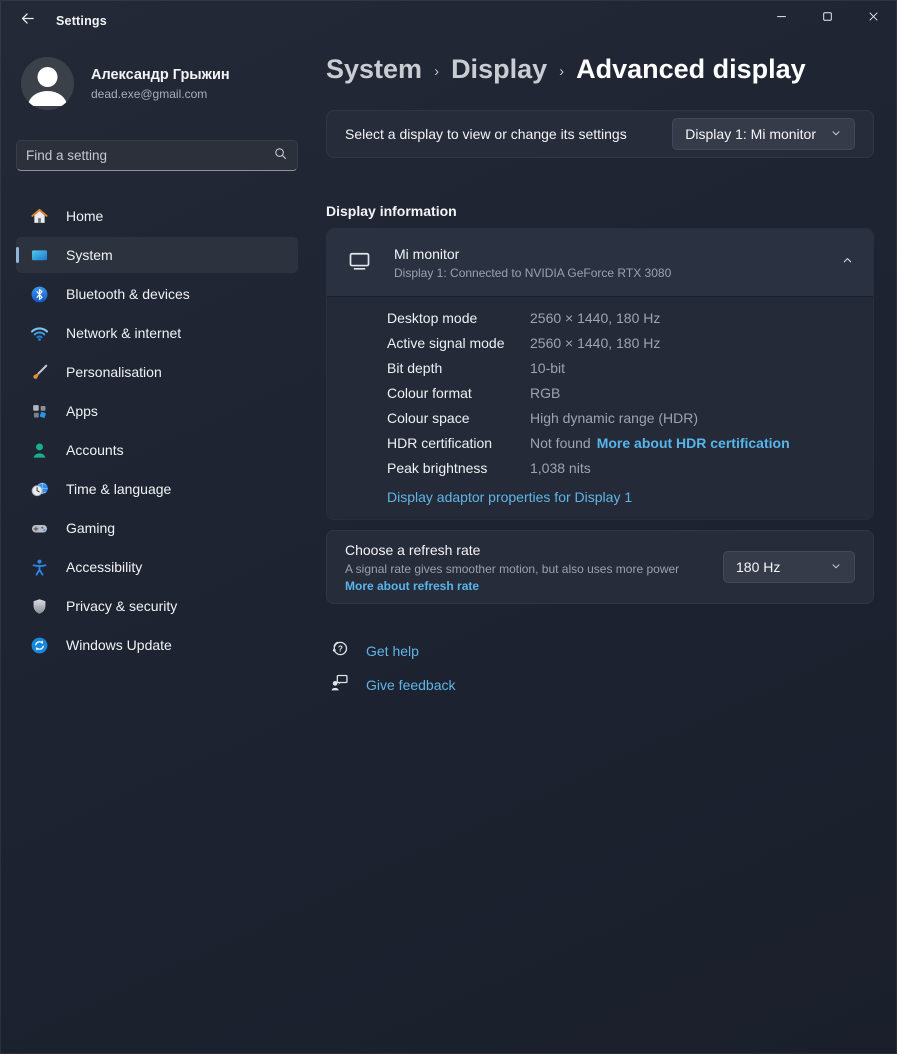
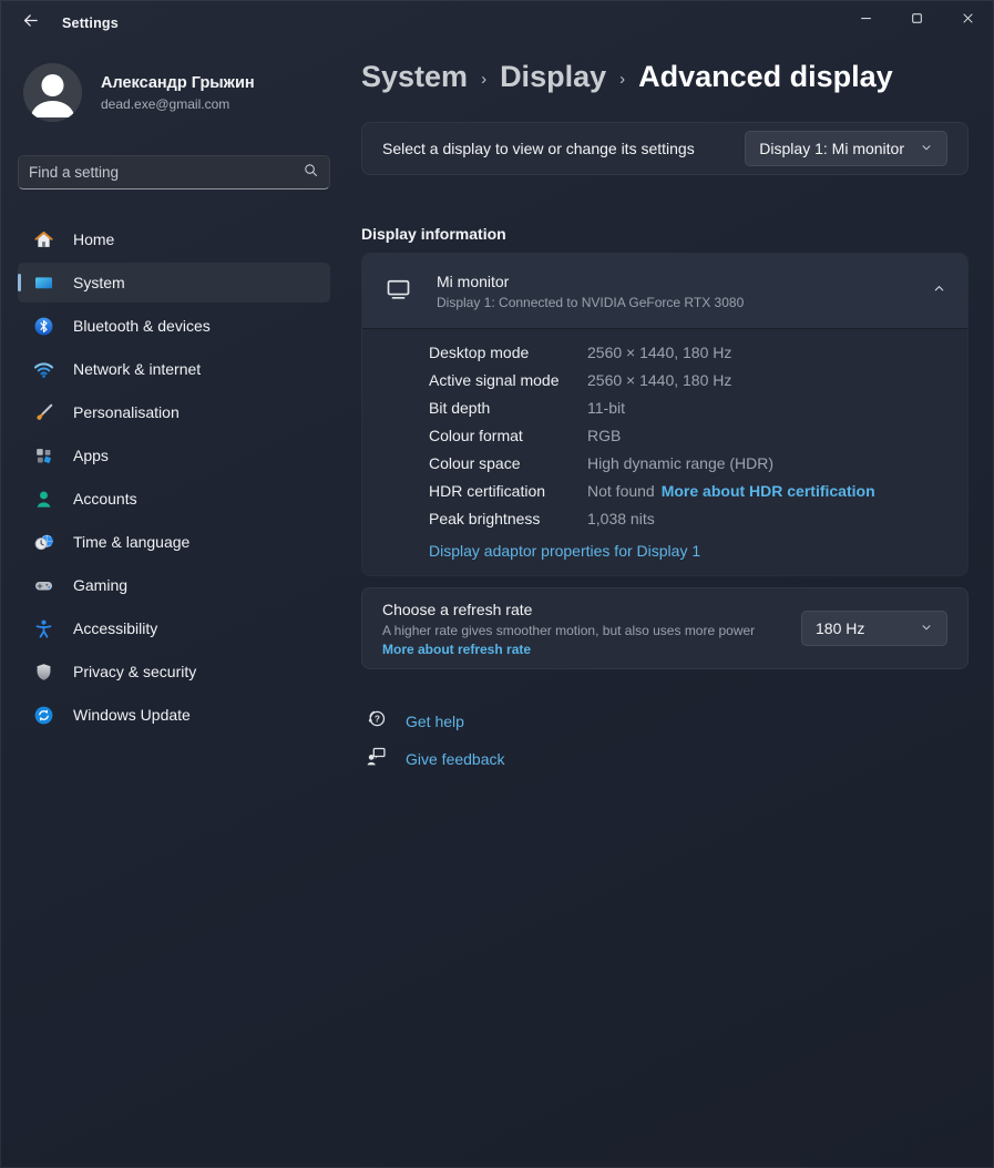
  Settings
  Александр Грыжин
  dead.exe@gmail.com
  Find a setting
  Home
  System
  Bluetooth & devices
  Network & internet
  Personalisation
  Apps
  Accounts
  Time & language
  Gaming
  Accessibility
  Privacy & security
  Windows Update
  System
  ›
  Display
  ›
  Advanced display
  Select a display to view or change its settings
  Display 1: Mi monitor
  Display information
  Mi monitor
  Display 1: Connected to NVIDIA GeForce RTX 3080
  Desktop mode
  2560 × 1440, 180 Hz
  Active signal mode
  2560 × 1440, 180 Hz
  Bit depth
- 10-bit
+ 11-bit
  Colour format
  RGB
  Colour space
  High dynamic range (HDR)
  HDR certification
  Not found
  More about HDR certification
  Peak brightness
  1,038 nits
  Display adaptor properties for Display 1
  Choose a refresh rate
- A signal rate gives smoother motion, but also uses more power
+ A higher rate gives smoother motion, but also uses more power
  More about refresh rate
  180 Hz
  ?
  Get help
  Give feedback
